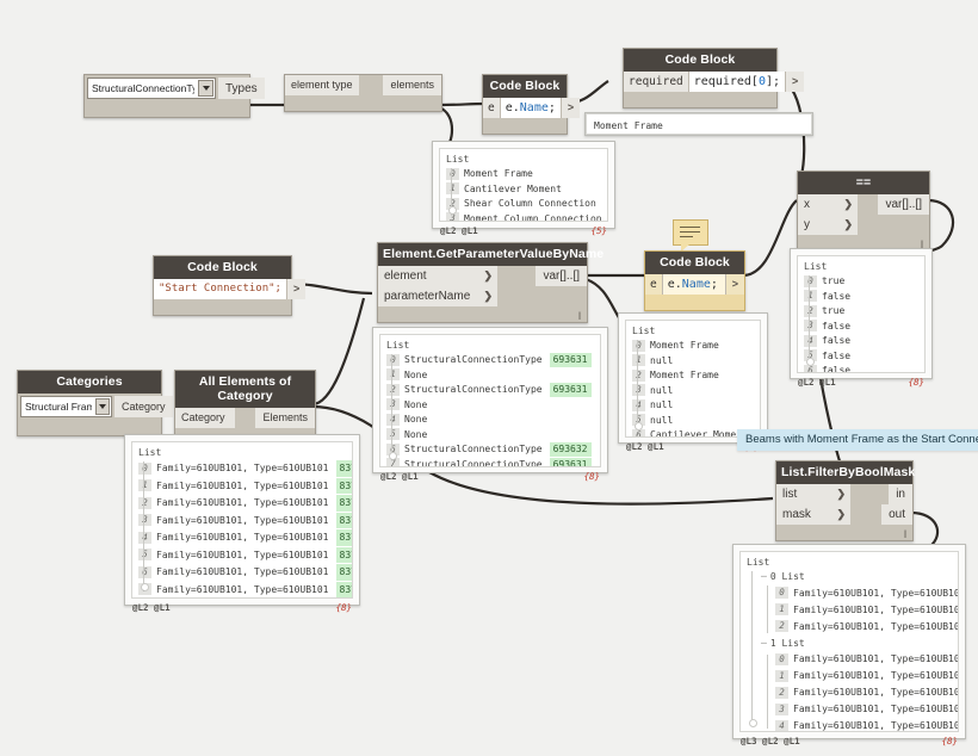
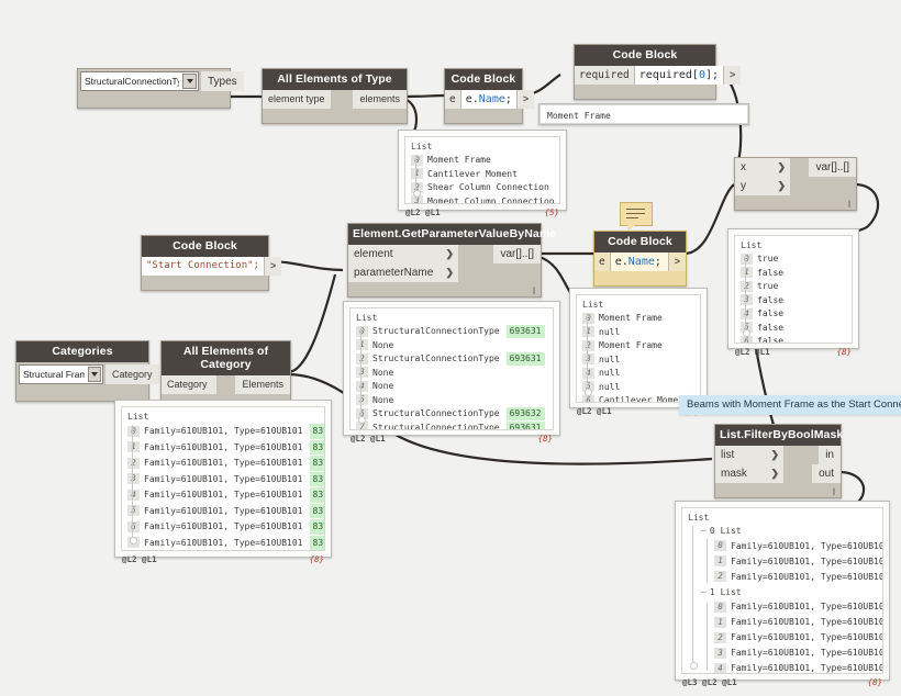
  StructuralConnectionTy
  Types
+ All Elements of Type
  element type
  elements
  Code Block
  e
  e.Name;
  >
  Code Block
  required
  required[0];
  >
  Moment Frame
  List
  0
  Moment Frame
  1
  Cantilever Moment
  2
  Shear Column Connection
  3
  Moment Column Connection
  @L2 @L1
  {5}
  Code Block
  "Start Connection";
  >
  Element.GetParameterValueByName
  element
  ❯
  var[]..[]
  parameterName
  ❯
  l
  Code Block
  e
  e.Name;
  >
- ==
  x
  ❯
  var[]..[]
  y
  ❯
  l
  List
  0
  true
  1
  false
  2
  true
  3
  false
  4
  false
  5
  false
  6
  false
  @L2 @L1
  {8}
  List
  0
  StructuralConnectionType
  693631
  1
  None
  2
  StructuralConnectionType
  693631
  3
  None
  4
  None
  5
  None
  6
  StructuralConnectionType
  693632
  7
  StructuralConnectionType
  693631
  @L2 @L1
  {8}
  List
  0
  Moment Frame
  1
  null
  2
  Moment Frame
  3
  null
  4
  null
  5
  null
  6
  Cantilever Mome
  @L2 @L1
  Categories
  Structural Fram
  Category
  All Elements of Category
  Category
  Elements
  List
  0
  Family=610UB101, Type=610UB101
  1
  Family=610UB101, Type=610UB101
  2
  Family=610UB101, Type=610UB101
  3
  Family=610UB101, Type=610UB101
  4
  Family=610UB101, Type=610UB101
  5
  Family=610UB101, Type=610UB101
  6
  Family=610UB101, Type=610UB101
  Family=610UB101, Type=610UB101
  @L2 @L1
  {8}
  Beams with Moment Frame as the Start Conn
  List.FilterByBoolMask
  list
  ❯
  in
  mask
  ❯
  out
  l
  List
  ─
  0 List
  0
  Family=610UB101, Type=610UB10
  1
  Family=610UB101, Type=610UB10
  2
  Family=610UB101, Type=610UB10
  ─
  1 List
  0
  Family=610UB101, Type=610UB10
  1
  Family=610UB101, Type=610UB10
  2
  Family=610UB101, Type=610UB10
  3
  Family=610UB101, Type=610UB10
  4
  Family=610UB101, Type=610UB10
  @L3 @L2 @L1
  {8}
